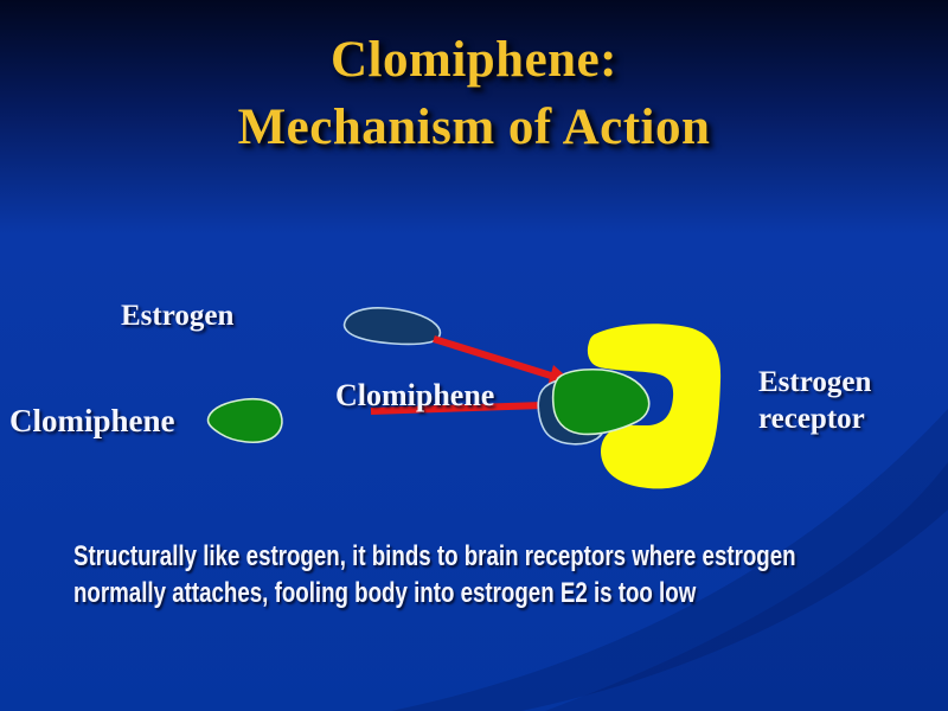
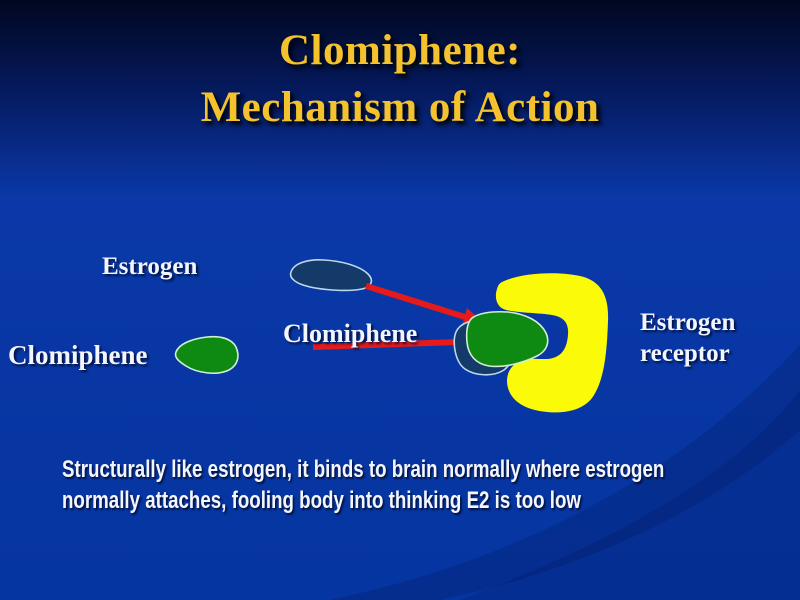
  Clomiphene:
  Mechanism of Action
  Estrogen
  Clomiphene
  Clomiphene
  Estrogen
  receptor
- Structurally like estrogen, it binds to brain receptors where estrogen
+ Structurally like estrogen, it binds to brain normally where estrogen
- normally attaches, fooling body into estrogen E2 is too low
+ normally attaches, fooling body into thinking E2 is too low
